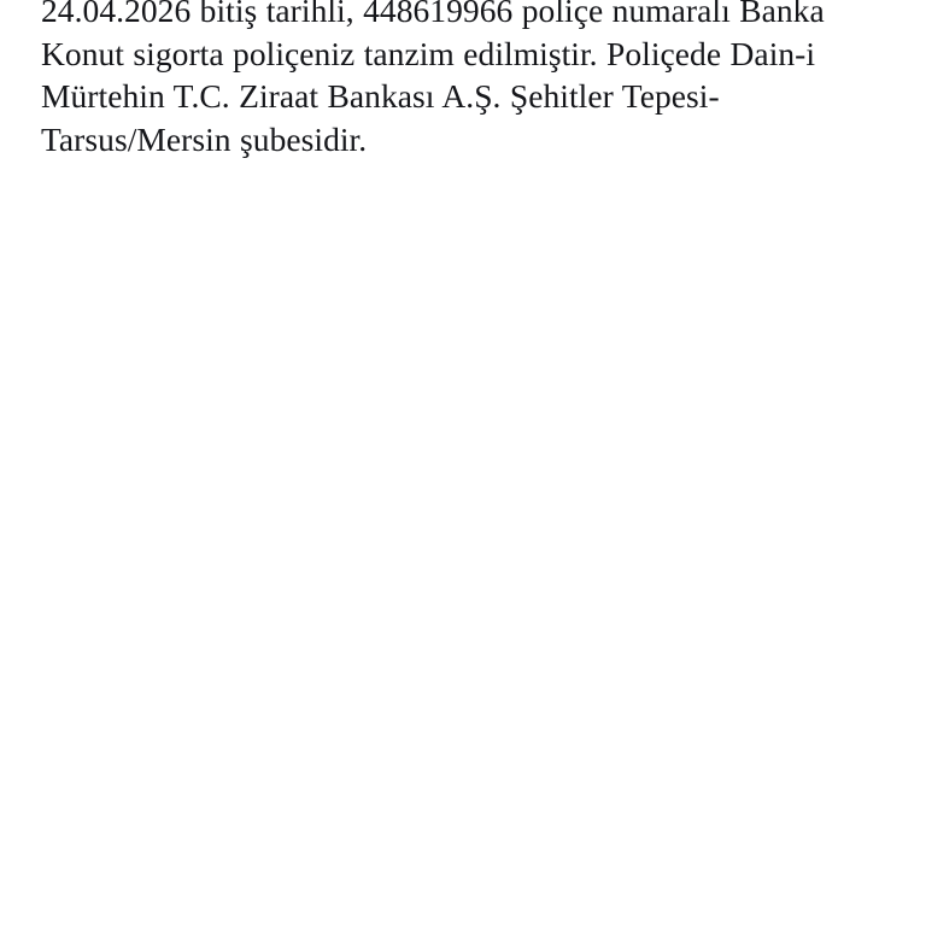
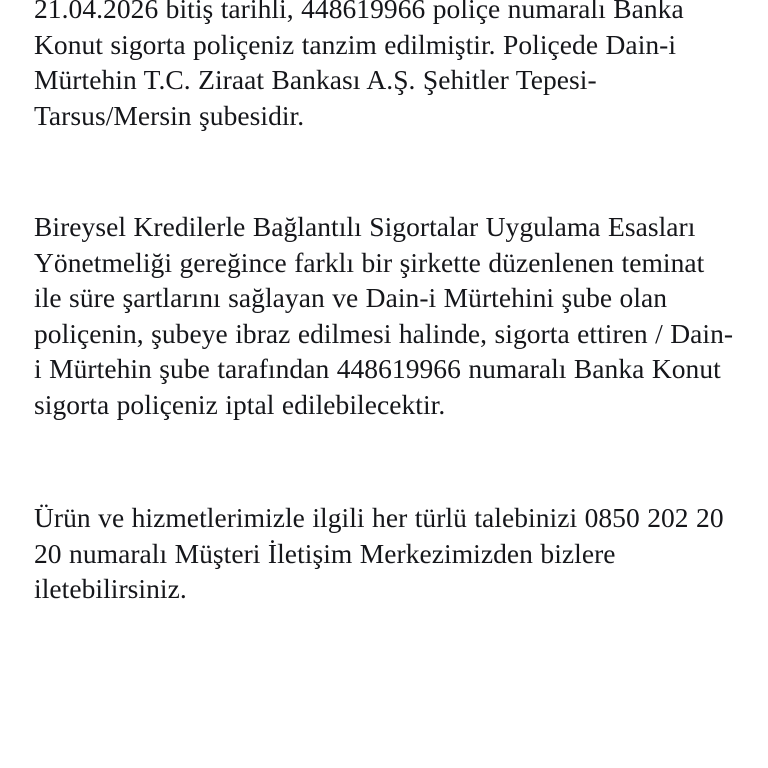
- 24.04.2026 bitiş tarihli, 448619966 poliçe numaralı Banka Konut sigorta poliçeniz tanzim edilmiştir. Poliçede Dain-i Mürtehin T.C. Ziraat Bankası A.Ş. Şehitler Tepesi-Tarsus/Mersin şubesidir.
+ 21.04.2026 bitiş tarihli, 448619966 poliçe numaralı Banka Konut sigorta poliçeniz tanzim edilmiştir. Poliçede Dain-i Mürtehin T.C. Ziraat Bankası A.Ş. Şehitler Tepesi-Tarsus/Mersin şubesidir.
+ Bireysel Kredilerle Bağlantılı Sigortalar Uygulama Esasları Yönetmeliği gereğince farklı bir şirkette düzenlenen teminat ile süre şartlarını sağlayan ve Dain-i Mürtehini şube olan poliçenin, şubeye ibraz edilmesi halinde, sigorta ettiren / Dain-i Mürtehin şube tarafından 448619966 numaralı Banka Konut sigorta poliçeniz iptal edilebilecektir.
+ Ürün ve hizmetlerimizle ilgili her türlü talebinizi 0850 202 20 20 numaralı Müşteri İletişim Merkezimizden bizlere iletebilirsiniz.
